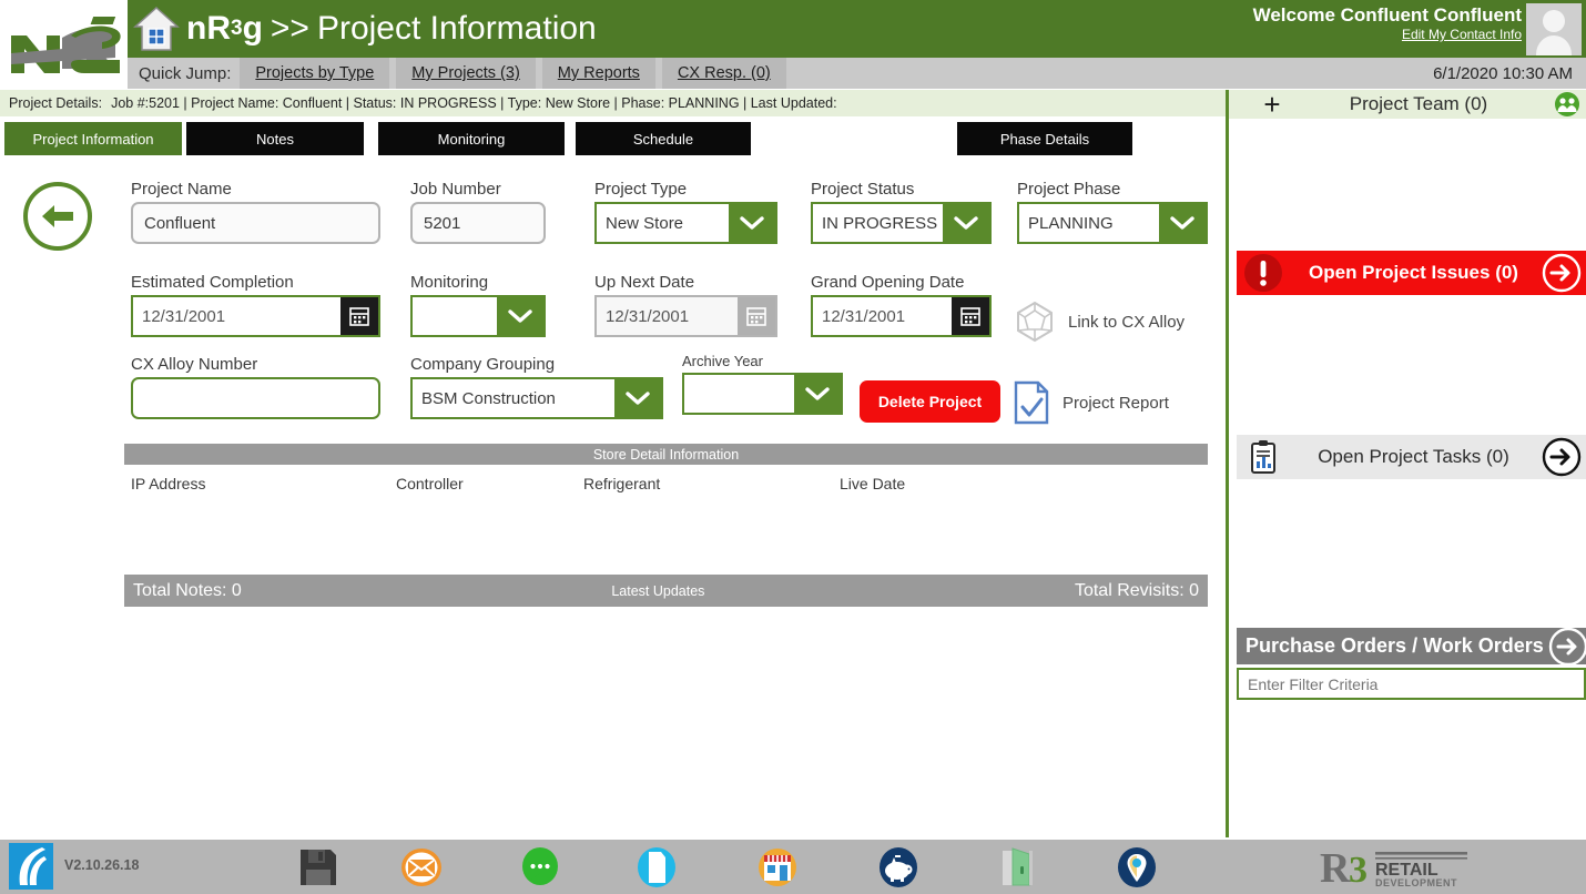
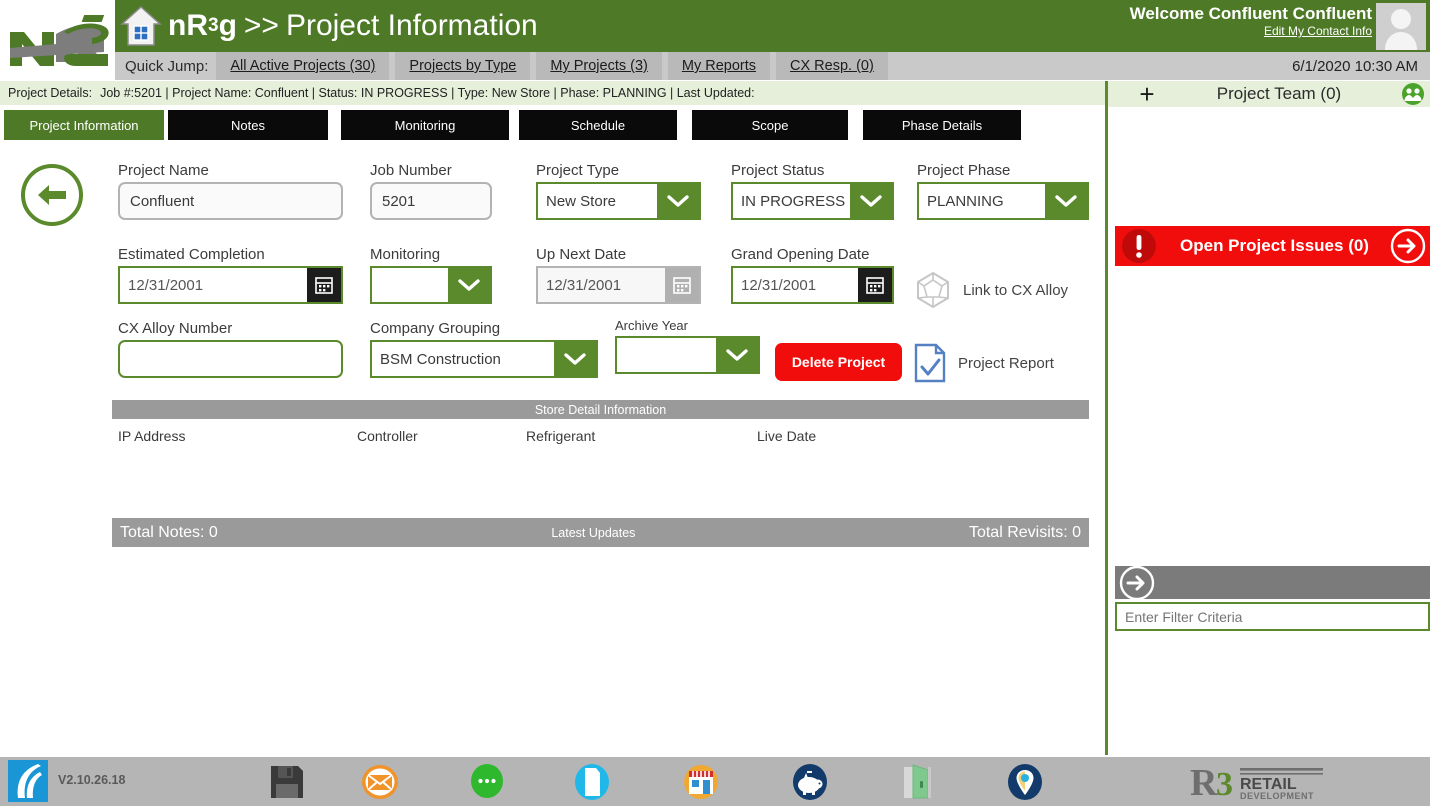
  nR
  3
  g
  >>
  Project Information
  Welcome Confluent Confluent
  Edit My Contact Info
  Quick Jump:
+ All Active Projects (30)
  Projects by Type
  My Projects (3)
  My Reports
  CX Resp. (0)
  6/1/2020 10:30 AM
  Project Details:
  Job #:5201 | Project Name: Confluent | Status: IN PROGRESS | Type: New Store | Phase: PLANNING | Last Updated:
  Project Information
  Notes
  Monitoring
  Schedule
+ Scope
  Phase Details
  Project Name
  Confluent
  Job Number
  5201
  Project Type
  New Store
  Project Status
  IN PROGRESS
  Project Phase
  PLANNING
  Estimated Completion
  12/31/2001
  Monitoring
  Up Next Date
  12/31/2001
  Grand Opening Date
  12/31/2001
  Link to CX Alloy
  CX Alloy Number
  Company Grouping
  BSM Construction
  Archive Year
  Delete Project
  Project Report
  Store Detail Information
  IP Address
  Controller
  Refrigerant
  Live Date
  Total Notes: 0
  Latest Updates
  Total Revisits: 0
  +
  Project Team (0)
  Open Project Issues (0)
- Open Project Tasks (0)
- Purchase Orders / Work Orders
  Enter Filter Criteria
  V2.10.26.18
  R
  3
  RETAIL
  DEVELOPMENT
